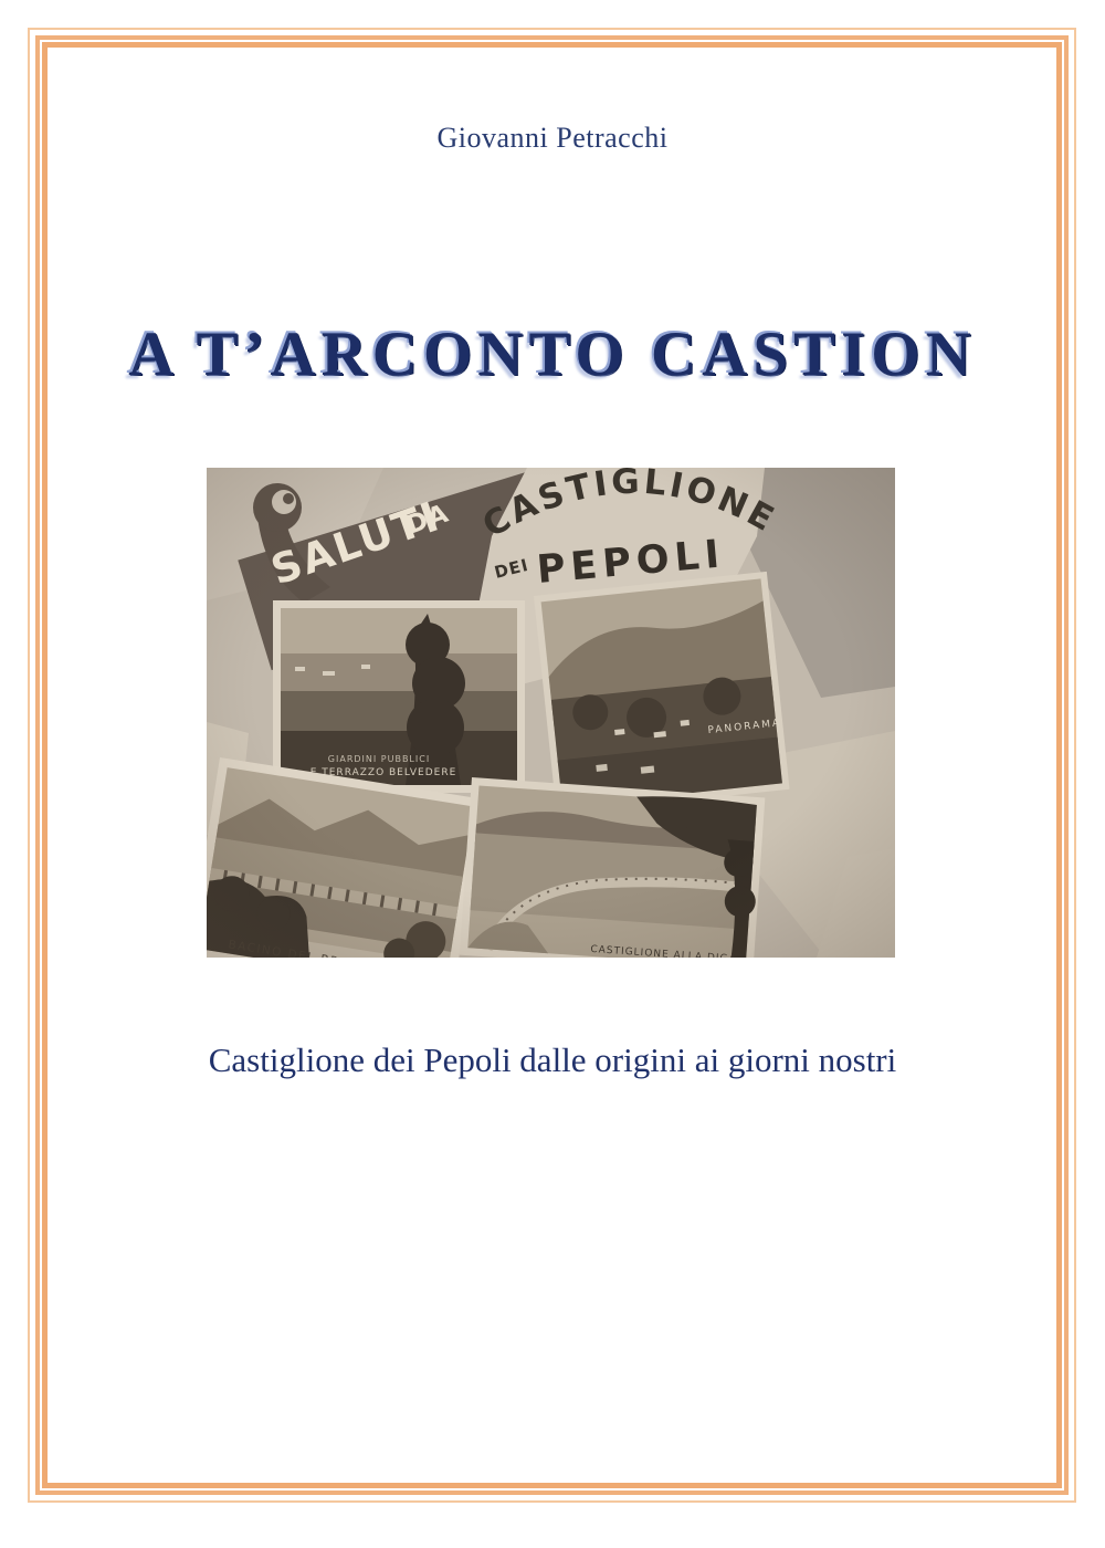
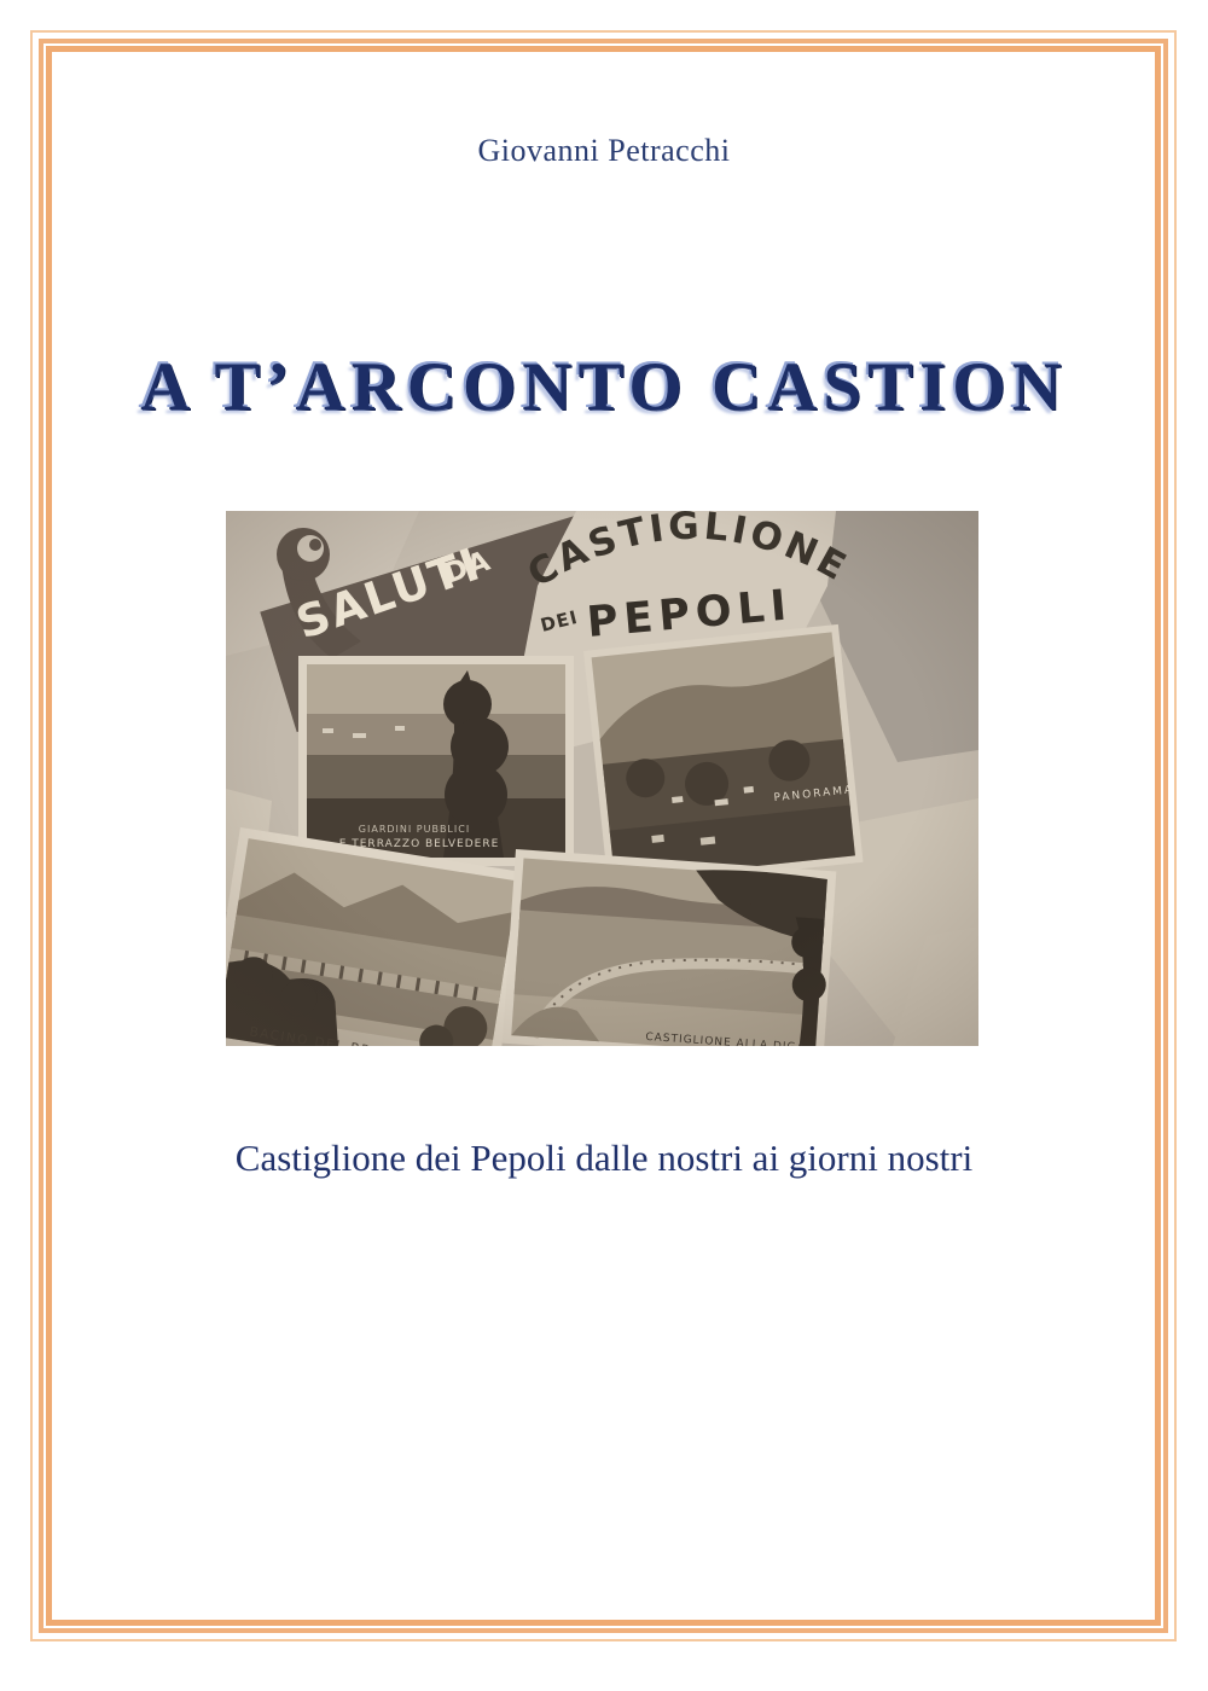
  Giovanni Petracchi
  A T’ARCONTO CASTION
- Castiglione dei Pepoli dalle origini ai giorni nostri
+ Castiglione dei Pepoli dalle nostri ai giorni nostri
